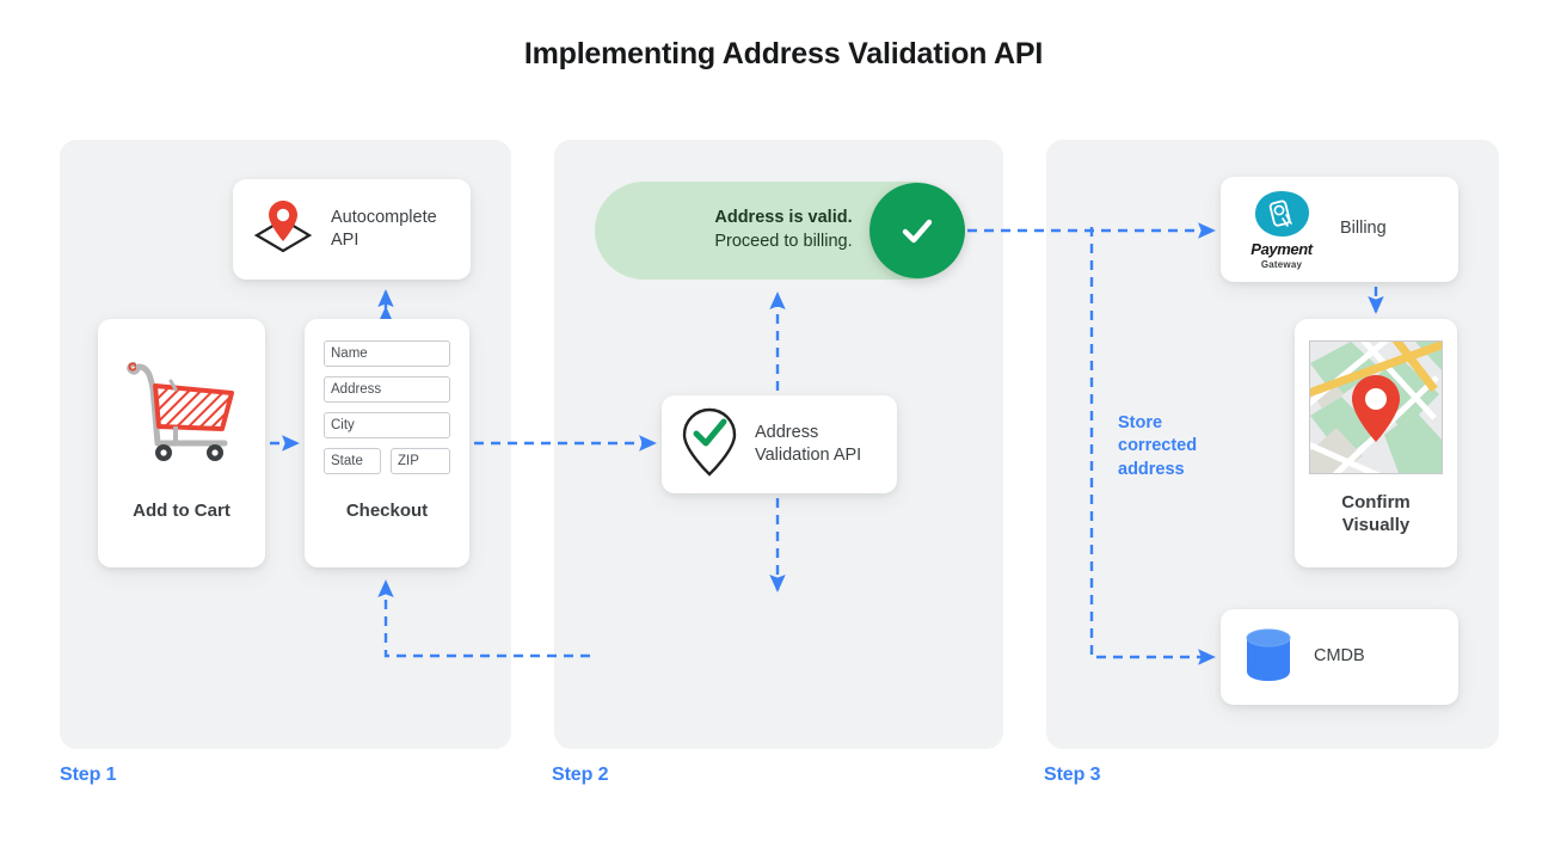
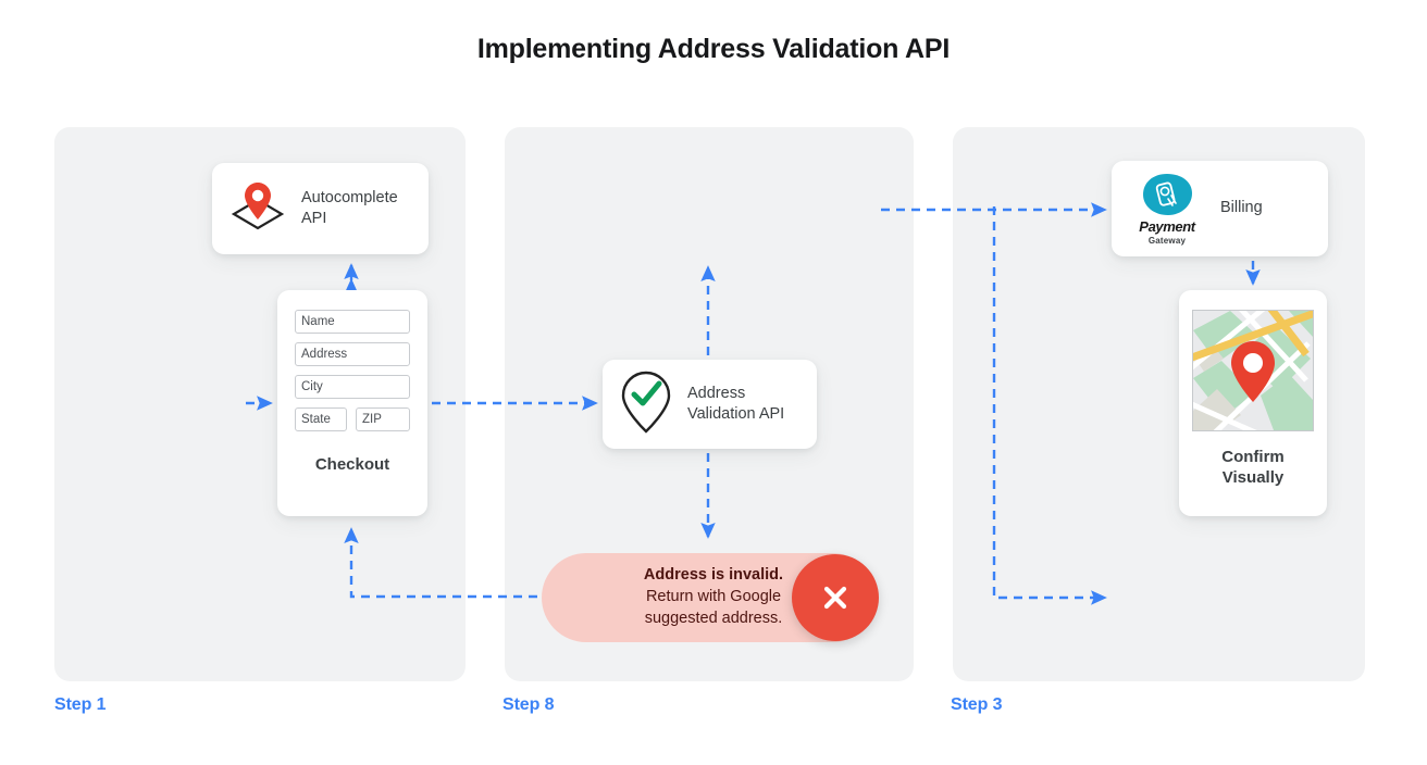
  Implementing Address Validation API
- Store
- corrected
- address
  Autocomplete
  API
- Add to Cart
  Name
  Address
  City
  State
  ZIP
  Checkout
- Address is valid.
- Proceed to billing.
  Address
  Validation API
+ Address is invalid.
+ Return with Google
+ suggested address.
  Payment
  Gateway
  Billing
  Confirm
  Visually
- CMDB
  Step 1
- Step 2
+ Step 8
  Step 3
